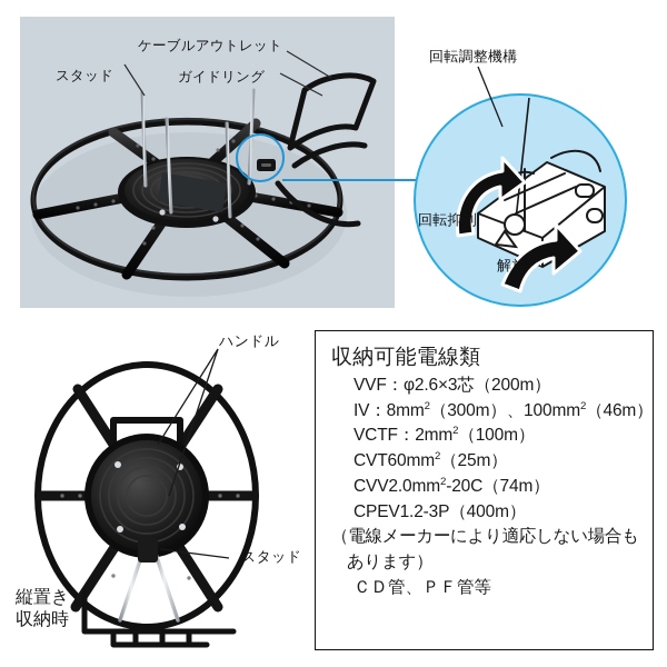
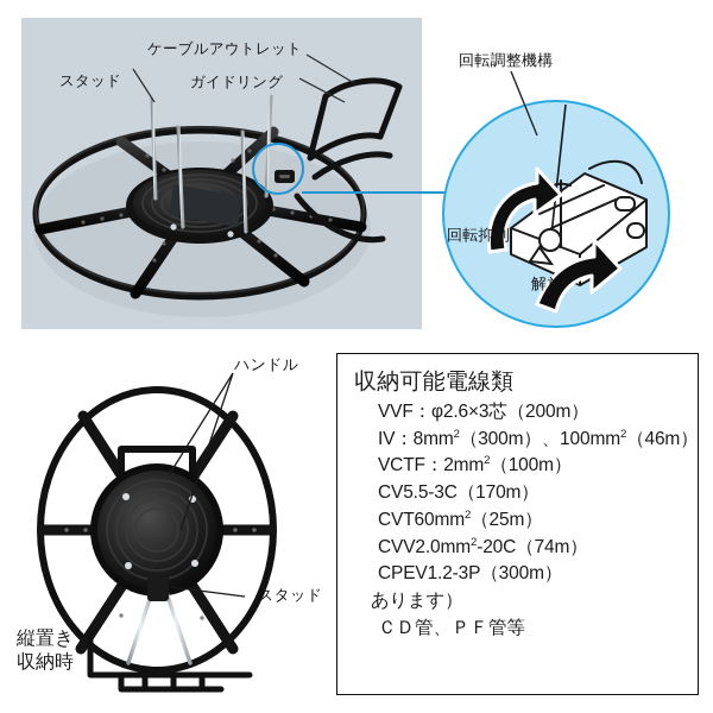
  スタッド
  ケーブルアウトレット
  ガイドリング
  回転調整機構
  回転抑制
  解放
  ハンドル
  スタッド
  縦置き
  収納時
  収納可能電線類
  VVF：φ2.6×3芯（200m）
  IV：8mm2（300m）、100mm2（46m）
  VCTF：2mm2（100m）
+ CV5.5-3C（170m）
  CVT60mm2（25m）
  CVV2.0mm2-20C（74m）
- CPEV1.2-3P（400m）
+ CPEV1.2-3P（300m）
- （電線メーカーにより適応しない場合も
  あります）
  ＣＤ管、ＰＦ管等
